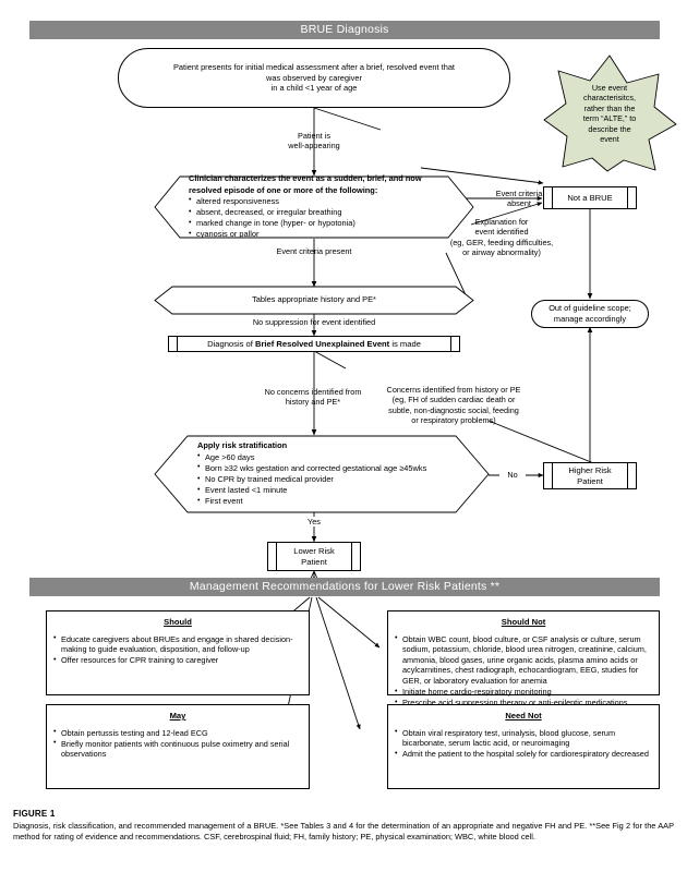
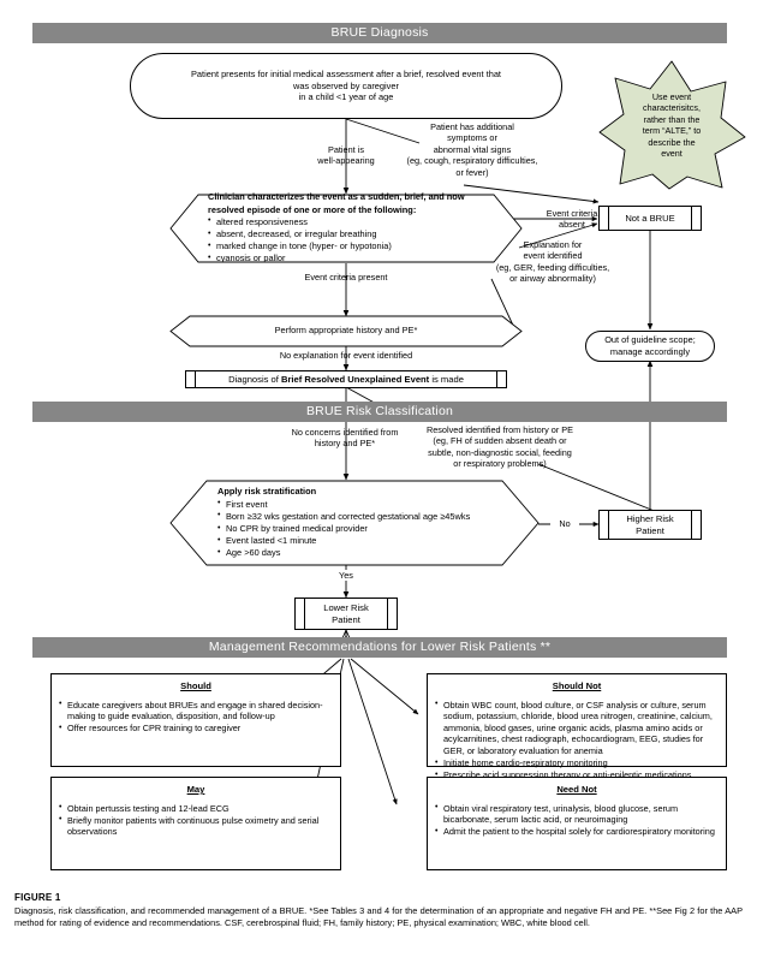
  BRUE Diagnosis
+ BRUE Risk Classification
  Management Recommendations for Lower Risk Patients **
  Patient presents for initial medical assessment after a brief, resolved event that
  was observed by caregiver
  in a child <1 year of age
  Use event
  characterisitcs,
  rather than the
  term “ALTE,” to
  describe the
  event
  Patient is
  well-appearing
+ Patient has additional
+ symptoms or
+ abnormal vital signs
+ (eg, cough, respiratory difficulties,
+ or fever)
  Clinician characterizes the event as a sudden, brief, and now resolved episode of one or more of the following:
  altered responsiveness
  absent, decreased, or irregular breathing
  marked change in tone (hyper- or hypotonia)
  cyanosis or pallor
  Event criteria
  absent
  Explanation for
  event identified
  (eg, GER, feeding difficulties,
  or airway abnormality)
  Not a BRUE
  Event criteria present
- Tables appropriate history and PE*
+ Perform appropriate history and PE*
- No suppression for event identified
+ No explanation for event identified
  Diagnosis of Brief Resolved Unexplained Event is made
  Out of guideline scope;
  manage accordingly
  No concerns identified from
  history and PE*
- Concerns identified from history or PE
+ Resolved identified from history or PE
- (eg, FH of sudden cardiac death or
+ (eg, FH of sudden absent death or
  subtle, non-diagnostic social, feeding
  or respiratory problems)
  Apply risk stratification
- Age >60 days
+ First event
  Born ≥32 wks gestation and corrected gestational age ≥45wks
  No CPR by trained medical provider
  Event lasted <1 minute
- First event
+ Age >60 days
  No
  Higher Risk
  Patient
  Yes
  Lower Risk
  Patient
  Should
  Educate caregivers about BRUEs and engage in shared decision-making to guide evaluation, disposition, and follow-up
  Offer resources for CPR training to caregiver
  May
  Obtain pertussis testing and 12-lead ECG
  Briefly monitor patients with continuous pulse oximetry and serial observations
  Should Not
  Obtain WBC count, blood culture, or CSF analysis or culture, serum sodium, potassium, chloride, blood urea nitrogen, creatinine, calcium, ammonia, blood gases, urine organic acids, plasma amino acids or acylcarnitines, chest radiograph, echocardiogram, EEG, studies for GER, or laboratory evaluation for anemia
  Initiate home cardio-respiratory monitoring
  Prescribe acid suppression therapy or anti-epileptic medications
  Need Not
  Obtain viral respiratory test, urinalysis, blood glucose, serum bicarbonate, serum lactic acid, or neuroimaging
- Admit the patient to the hospital solely for cardiorespiratory decreased
+ Admit the patient to the hospital solely for cardiorespiratory monitoring
  FIGURE 1
  Diagnosis, risk classification, and recommended management of a BRUE. *See Tables 3 and 4 for the determination of an appropriate and negative FH and PE. **See Fig 2 for the AAP method for rating of evidence and recommendations. CSF, cerebrospinal fluid; FH, family history; PE, physical examination; WBC, white blood cell.
